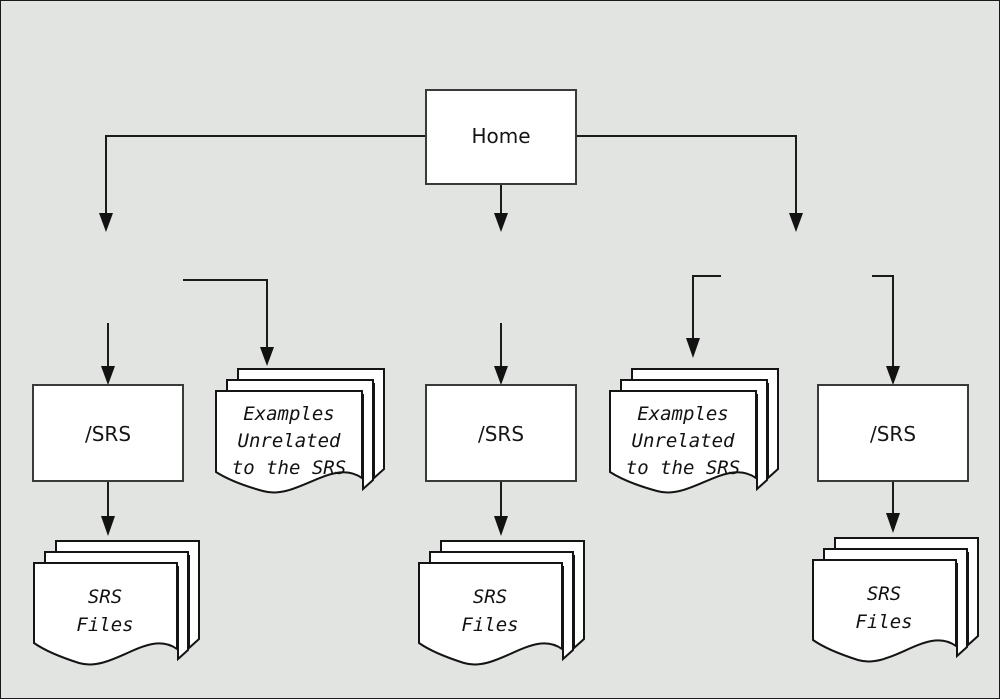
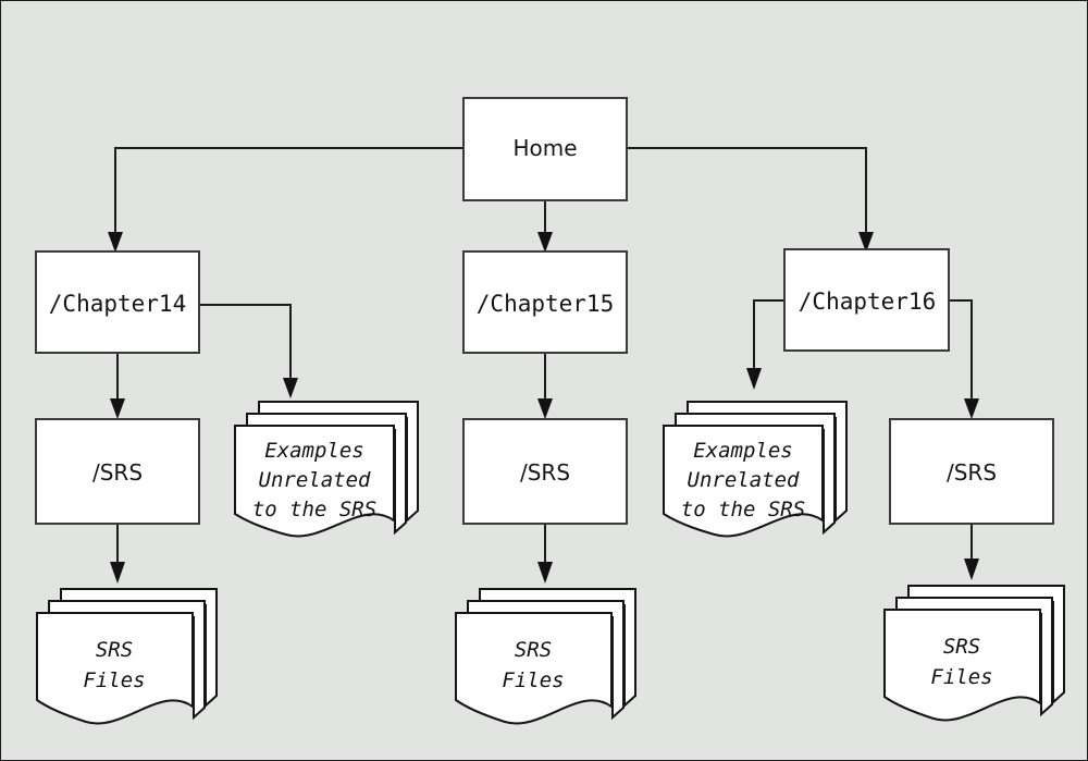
  Home
+ /Chapter14
+ /Chapter15
+ /Chapter16
  /SRS
  /SRS
  /SRS
  Examples
  Unrelated
  to the SRS
  Examples
  Unrelated
  to the SRS
  SRS
  Files
  SRS
  Files
  SRS
  Files
